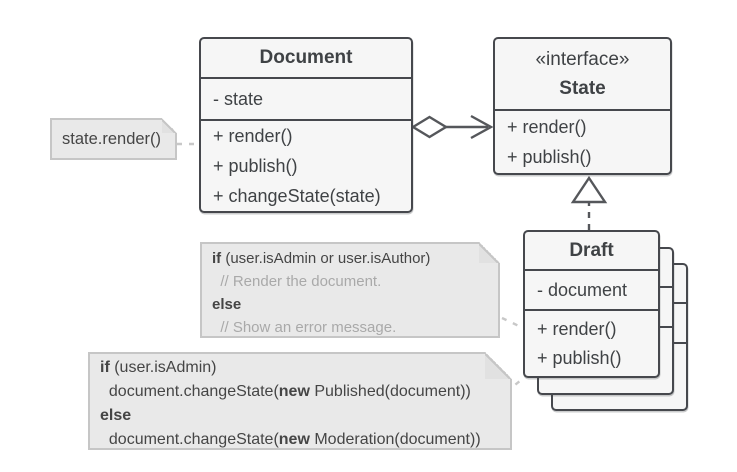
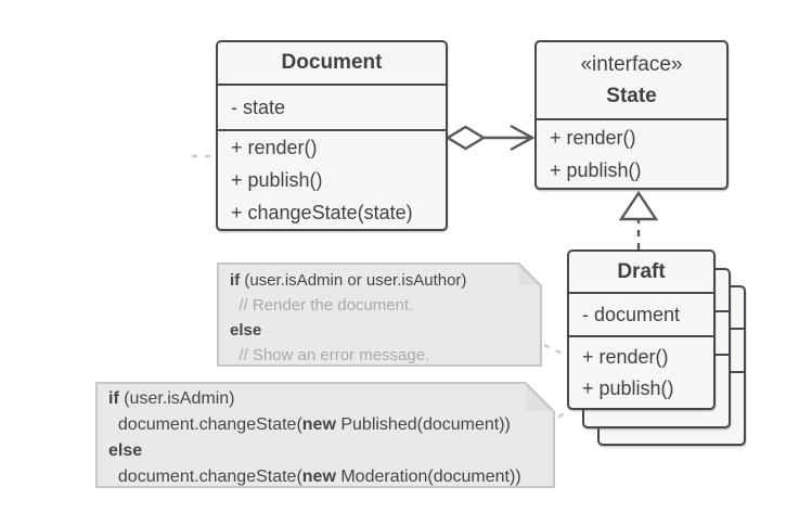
  Document
  - state
  + render()
  + publish()
  + changeState(state)
  «interface»
  State
  + render()
  + publish()
  Draft
  - document
  + render()
  + publish()
- state.render()
  if (user.isAdmin or user.isAuthor)
  // Render the document.
  else
  // Show an error message.
  if (user.isAdmin)
  document.changeState(new Published(document))
  else
  document.changeState(new Moderation(document))
